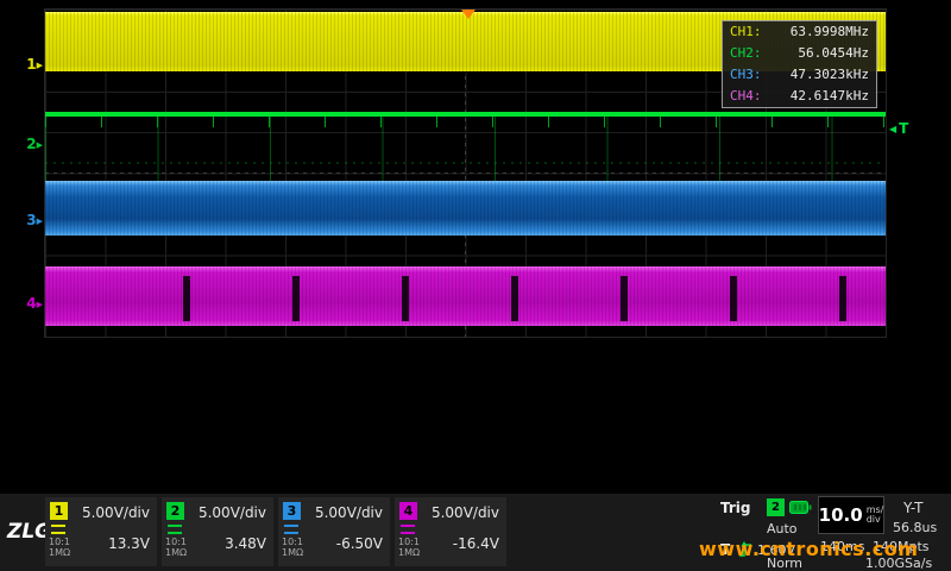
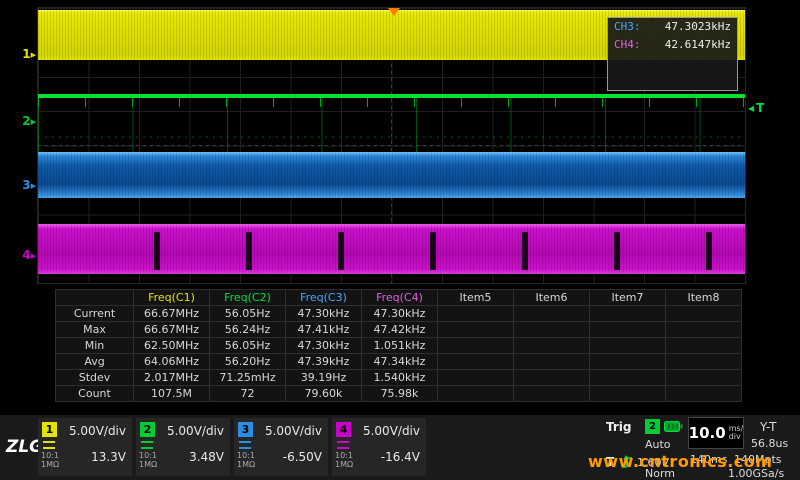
  1▶
  2▶
  3▶
  4▶
  ◀ T
- CH1:
- 63.9998MHz
- CH2:
- 56.0454Hz
  CH3:
  47.3023kHz
  CH4:
  42.6147kHz
+ 	Freq(C1)	Freq(C2)	Freq(C3)	Freq(C4)	Item5	Item6	Item7	Item8
+ Current	66.67MHz	56.05Hz	47.30kHz	47.30kHz
+ Max	66.67MHz	56.24Hz	47.41kHz	47.42kHz
+ Min	62.50MHz	56.05Hz	47.30kHz	1.051kHz
+ Avg	64.06MHz	56.20Hz	47.39kHz	47.34kHz
+ Stdev	2.017MHz	71.25mHz	39.19Hz	1.540kHz
+ Count	107.5M	72	79.60k	75.98k
  ZLG
  1
  10:1
  1MΩ
  5.00V/div
  13.3V
  2
  10:1
  1MΩ
  5.00V/div
  3.48V
  3
  10:1
  1MΩ
  5.00V/div
  -6.50V
  4
  10:1
  1MΩ
  5.00V/div
  -16.4V
  Trig
  2
  Auto
  10.0
  ms/
  div
  Y-T
  56.8us
  T
  1.60V
  140ms
  140Mpts
  Norm
  1.00GSa/s
  www.cntronics.com
